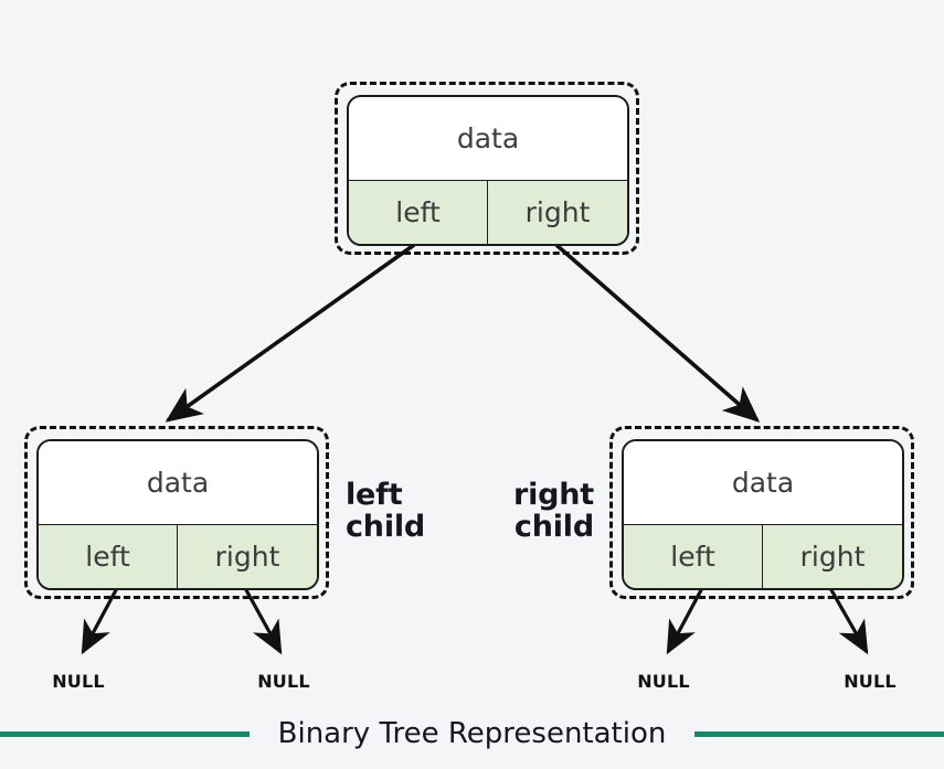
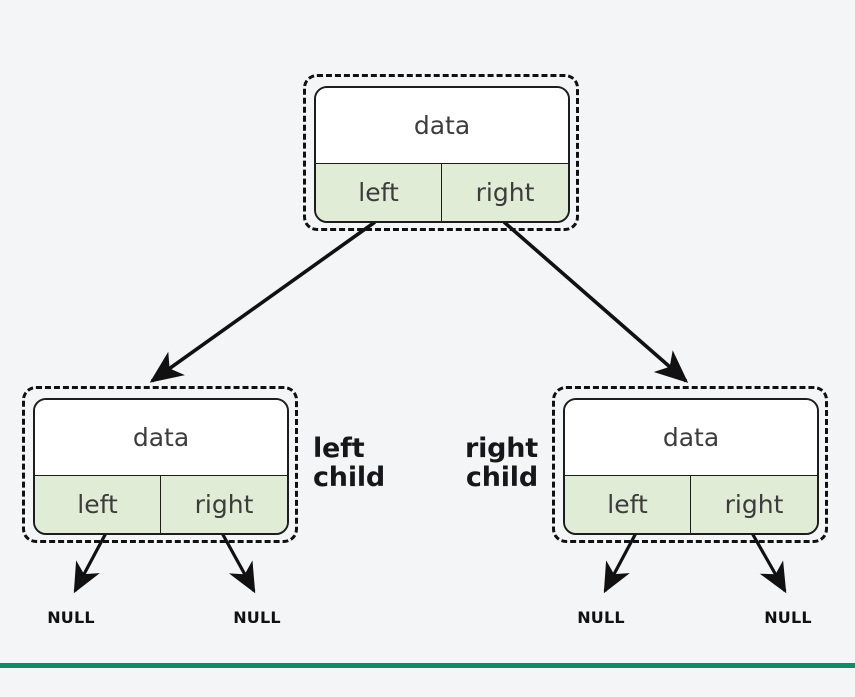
  data
  left
  right
  data
  left
  right
  data
  left
  right
  left
  child
  right
  child
  NULL
  NULL
  NULL
  NULL
- Binary Tree Representation
